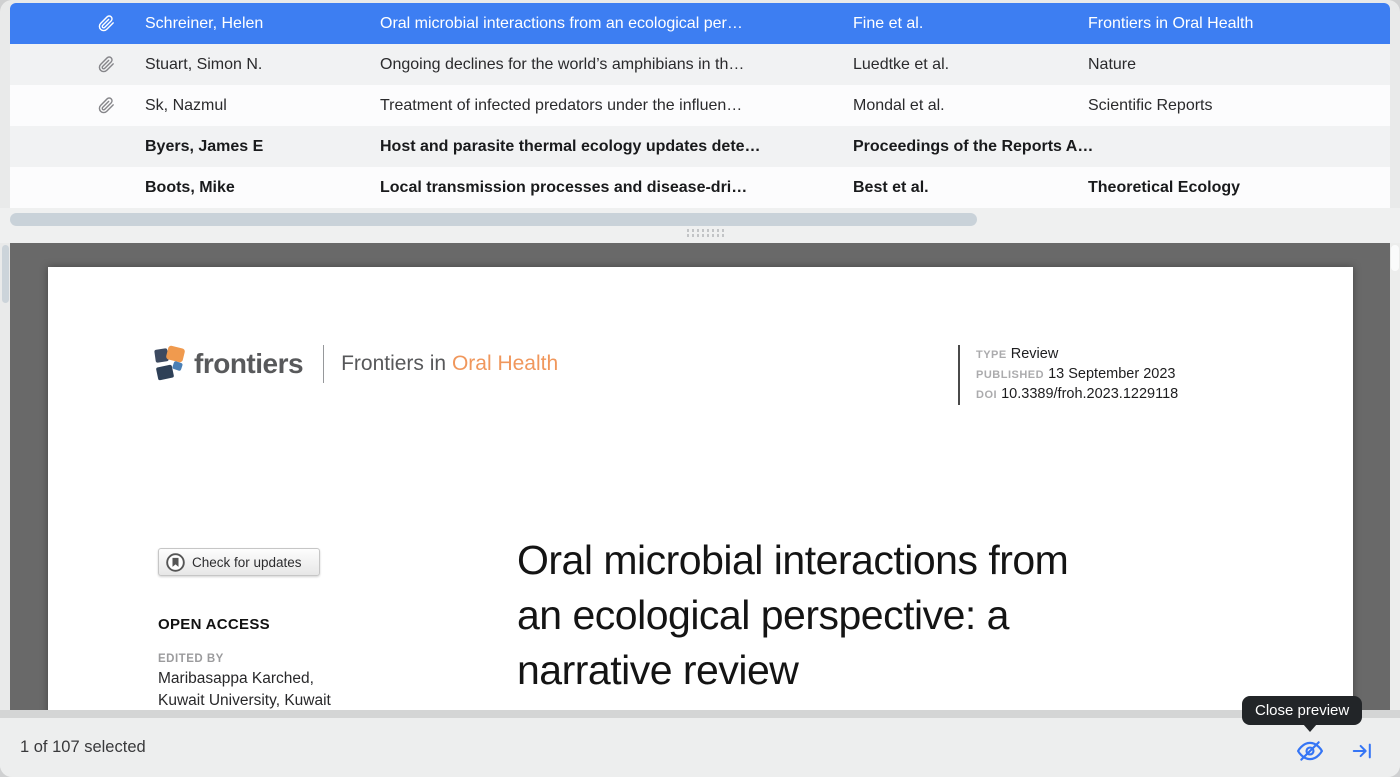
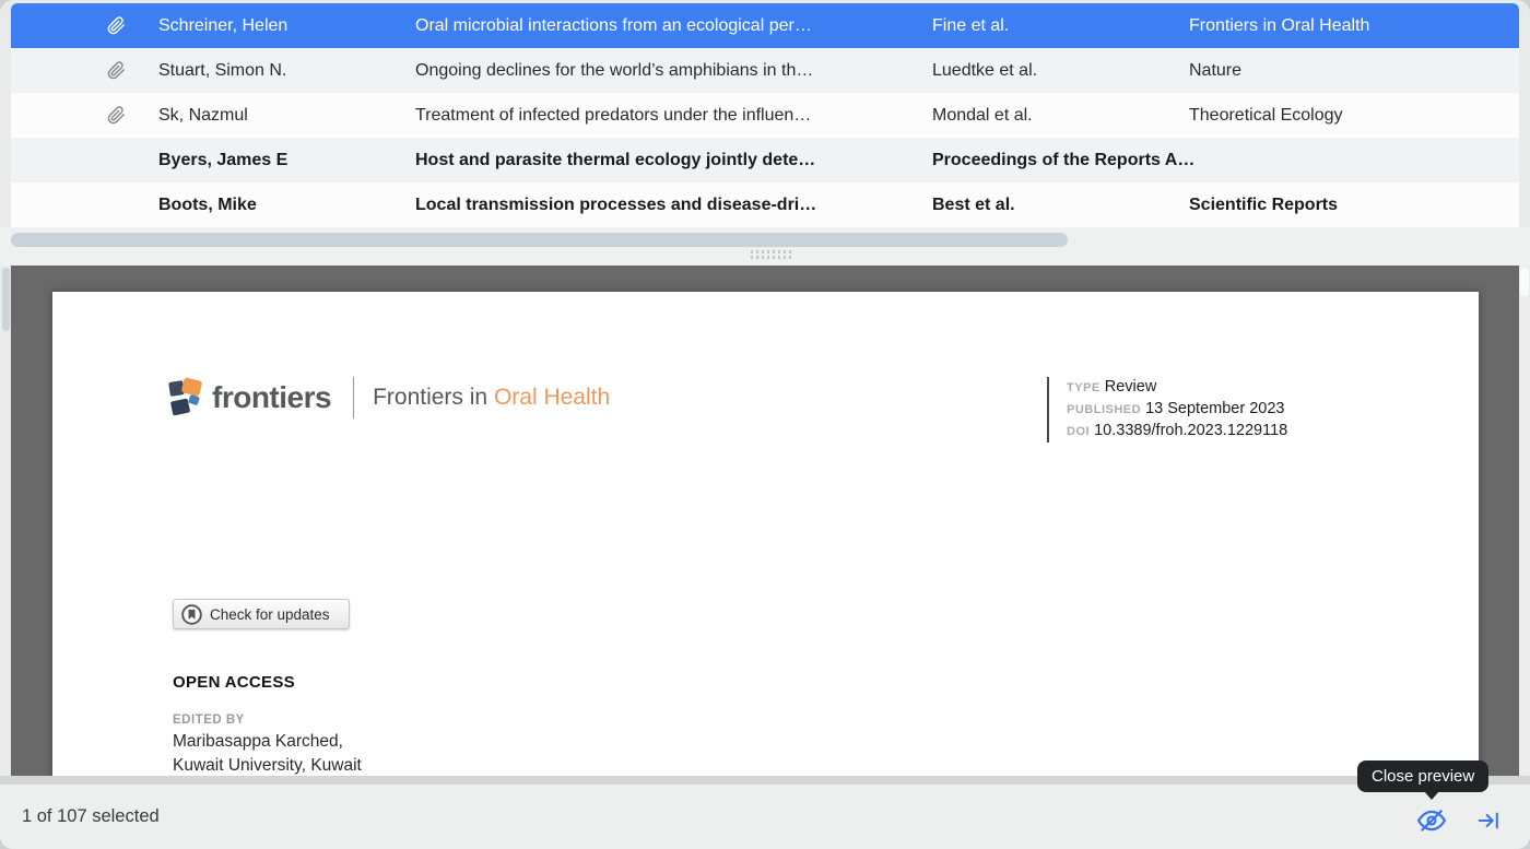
  Schreiner, Helen
  Oral microbial interactions from an ecological per…
  Fine et al.
  Frontiers in Oral Health
  Stuart, Simon N.
  Ongoing declines for the world’s amphibians in th…
  Luedtke et al.
  Nature
  Sk, Nazmul
  Treatment of infected predators under the influen…
  Mondal et al.
- Scientific Reports
+ Theoretical Ecology
  Byers, James E
- Host and parasite thermal ecology updates dete…
+ Host and parasite thermal ecology jointly dete…
  Proceedings of the Reports A…
  Boots, Mike
  Local transmission processes and disease-dri…
  Best et al.
- Theoretical Ecology
+ Scientific Reports
  frontiers
  Frontiers in Oral Health
  TYPE Review
  PUBLISHED 13 September 2023
  DOI 10.3389/froh.2023.1229118
  Check for updates
  OPEN ACCESS
  EDITED BY
  Maribasappa Karched,
  Kuwait University, Kuwait
- Oral microbial interactions from
- an ecological perspective: a
- narrative review
  1 of 107 selected
  Close preview
